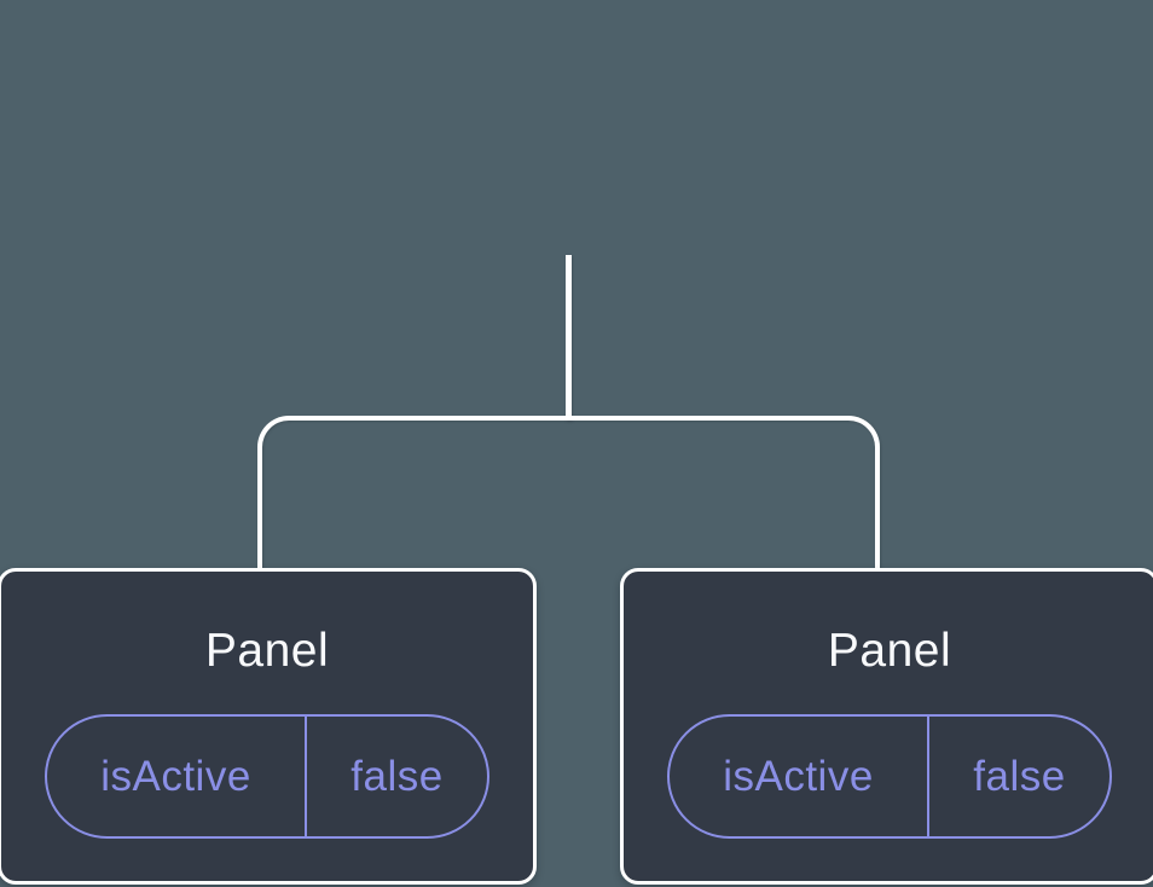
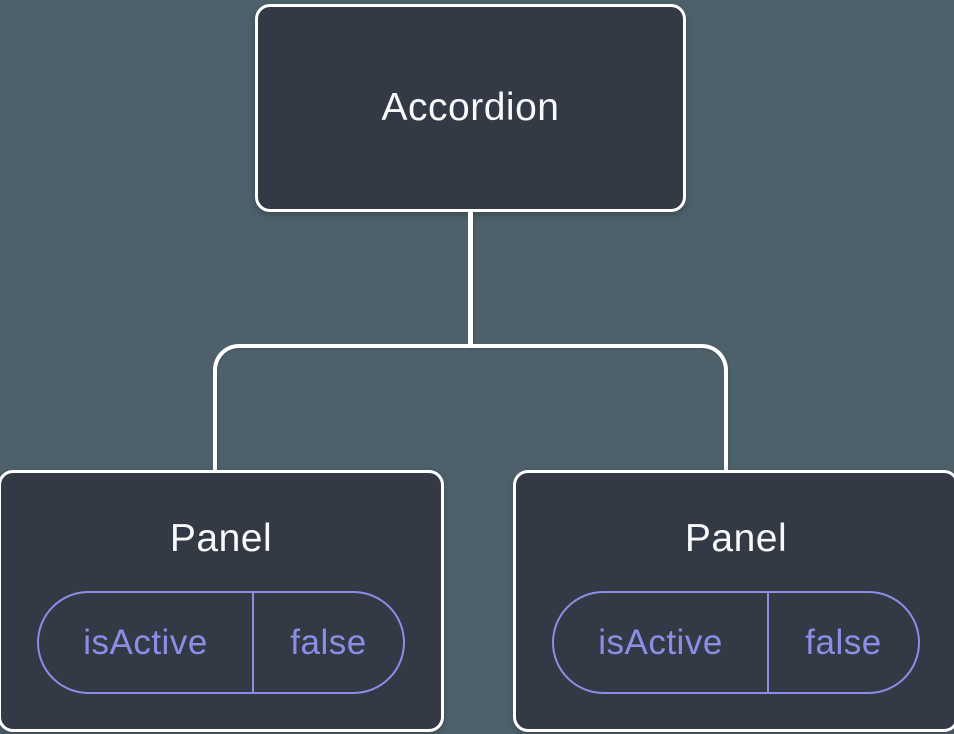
+ Accordion
  Panel
  isActive
  false
  Panel
  isActive
  false
